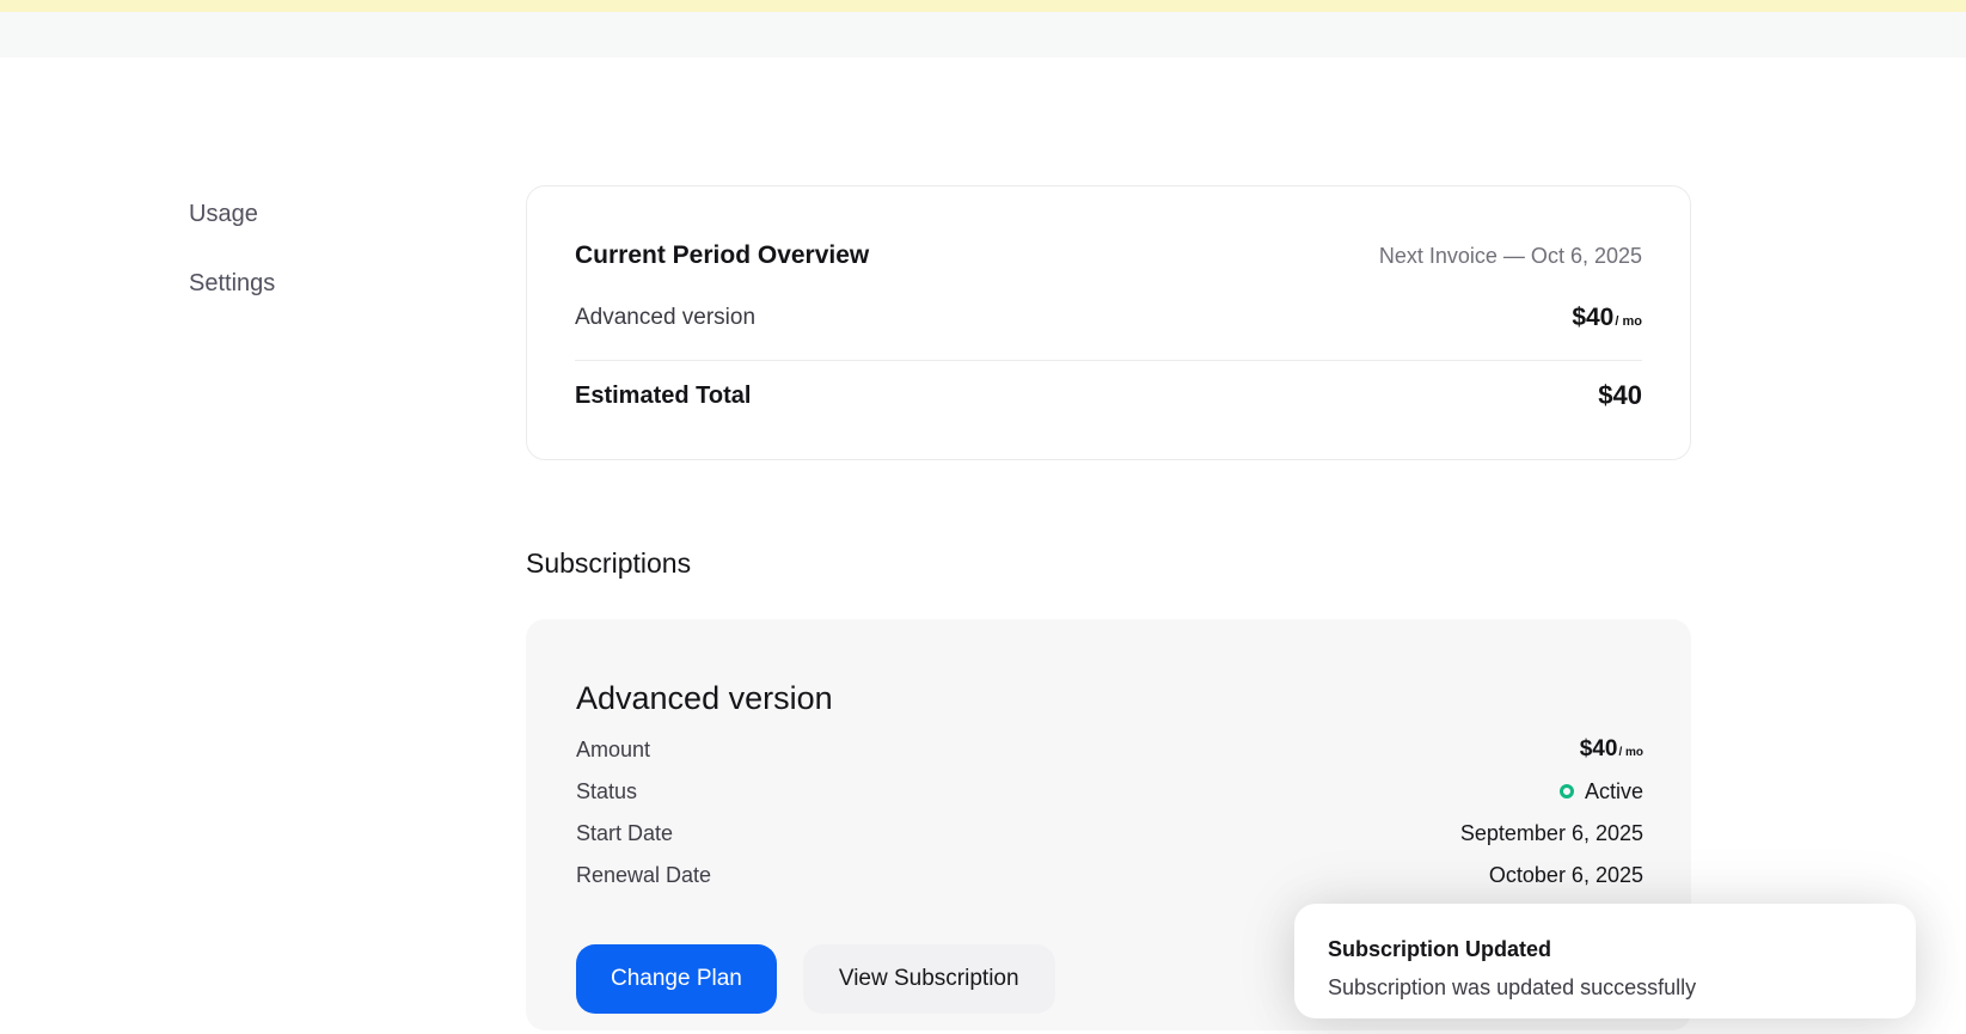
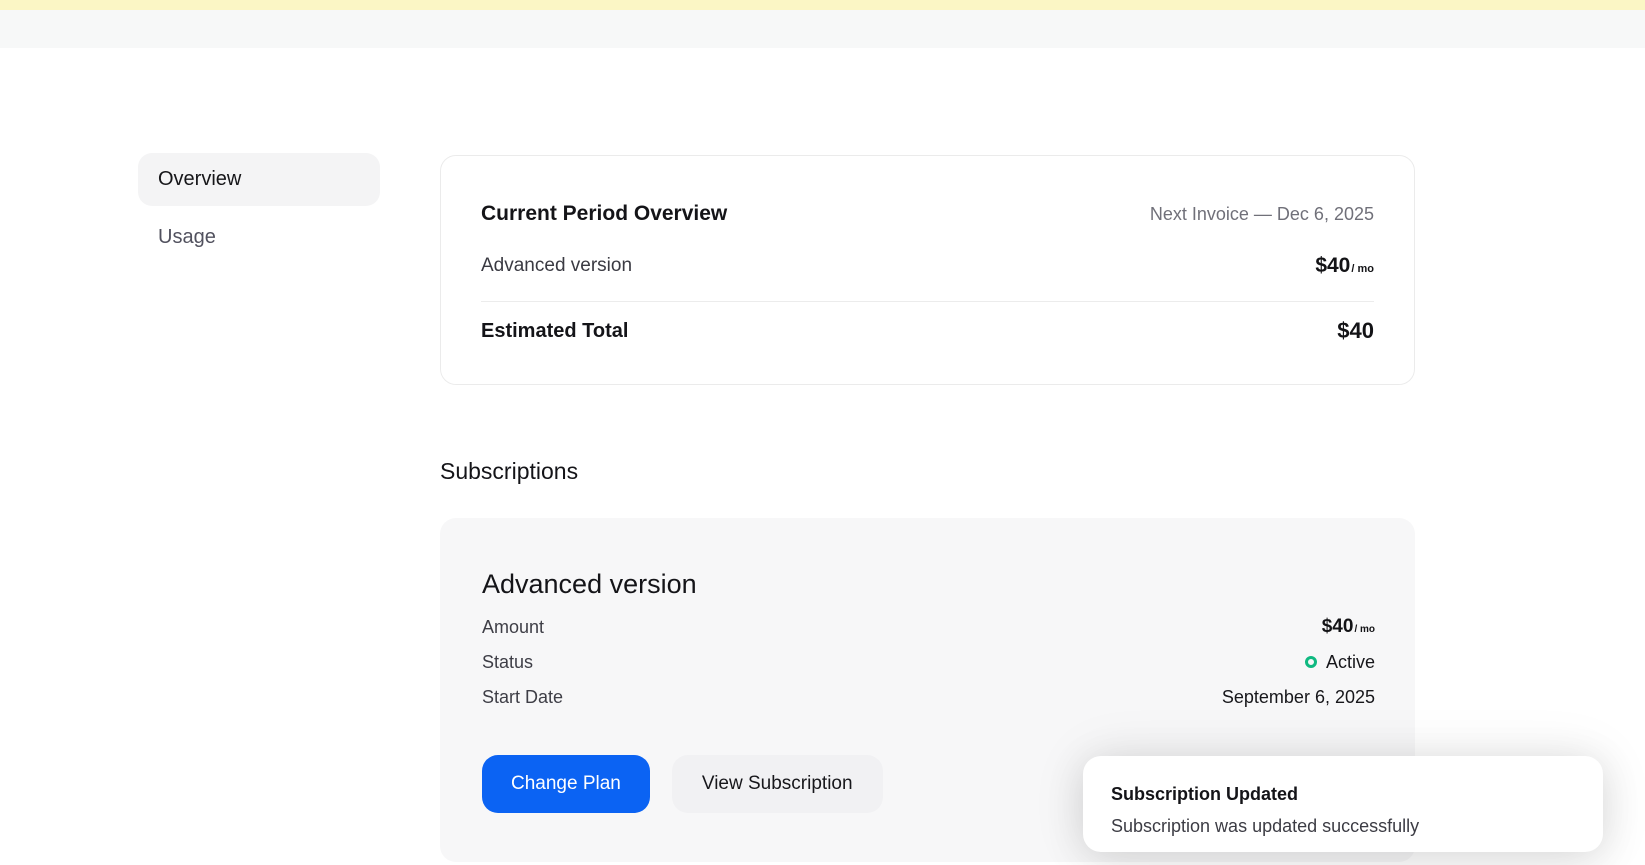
+ Overview
  Usage
- Settings
  Current Period Overview
- Next Invoice — Oct 6, 2025
+ Next Invoice — Dec 6, 2025
  Advanced version
  $40/ mo
  Estimated Total
  $40
  Subscriptions
  Advanced version
  Amount
  $40/ mo
  Status
  Active
  Start Date
  September 6, 2025
- Renewal Date
- October 6, 2025
  Change Plan
  View Subscription
  Subscription Updated
  Subscription was updated successfully
